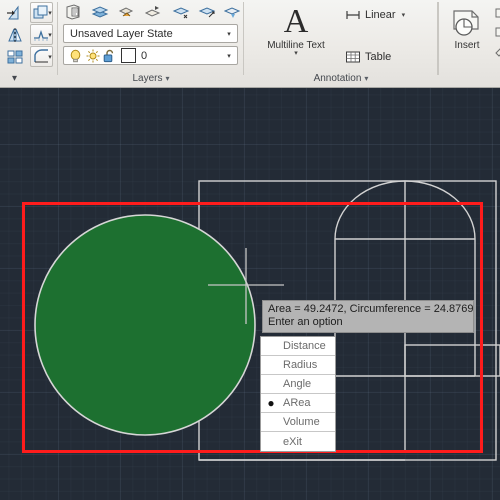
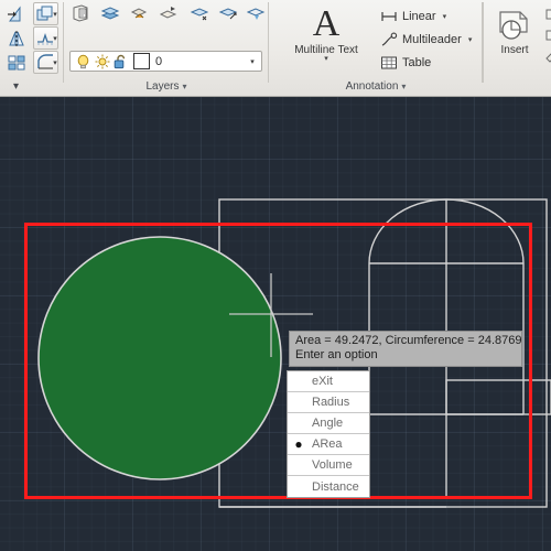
  ▾
- Unsaved Layer State
  0
  Layers ▾
  A
  Multiline Text
  Linear
+ Multileader
  Table
  Annotation ▾
  Insert
  Area = 49.2472, Circumference = 24.8769
  Enter an option
- Distance
+ eXit
  Radius
  Angle
  ●
  ARea
  Volume
- eXit
+ Distance
